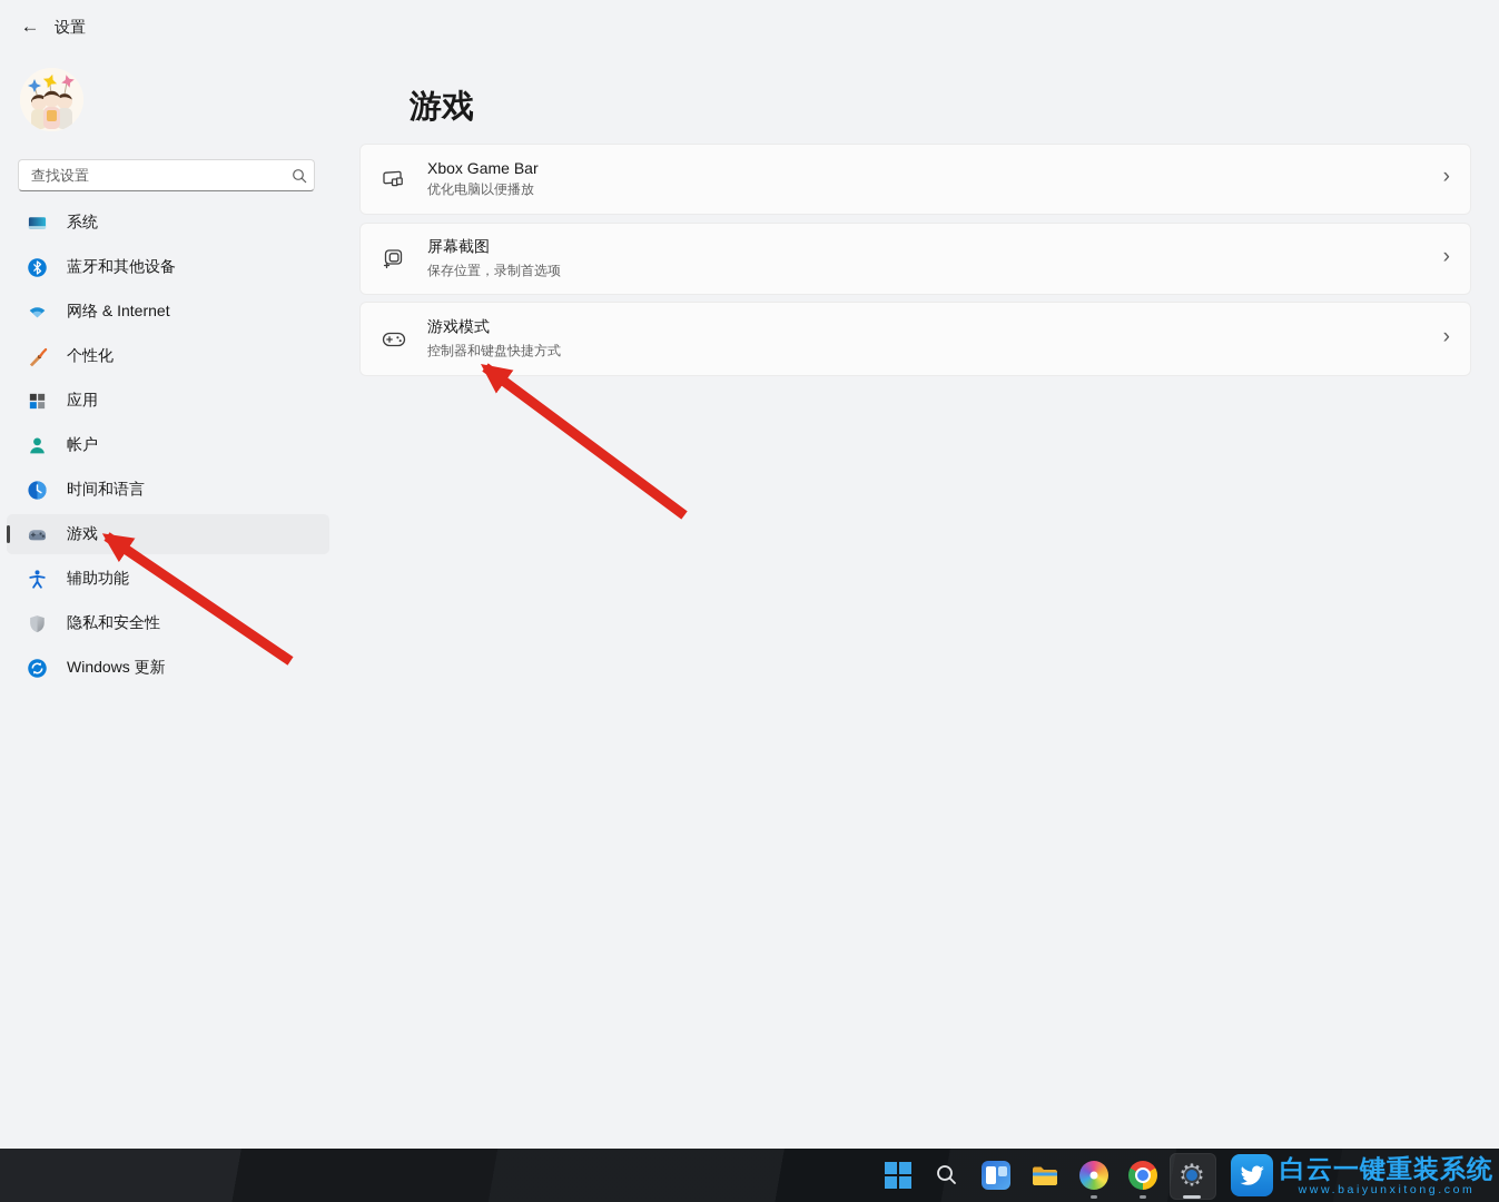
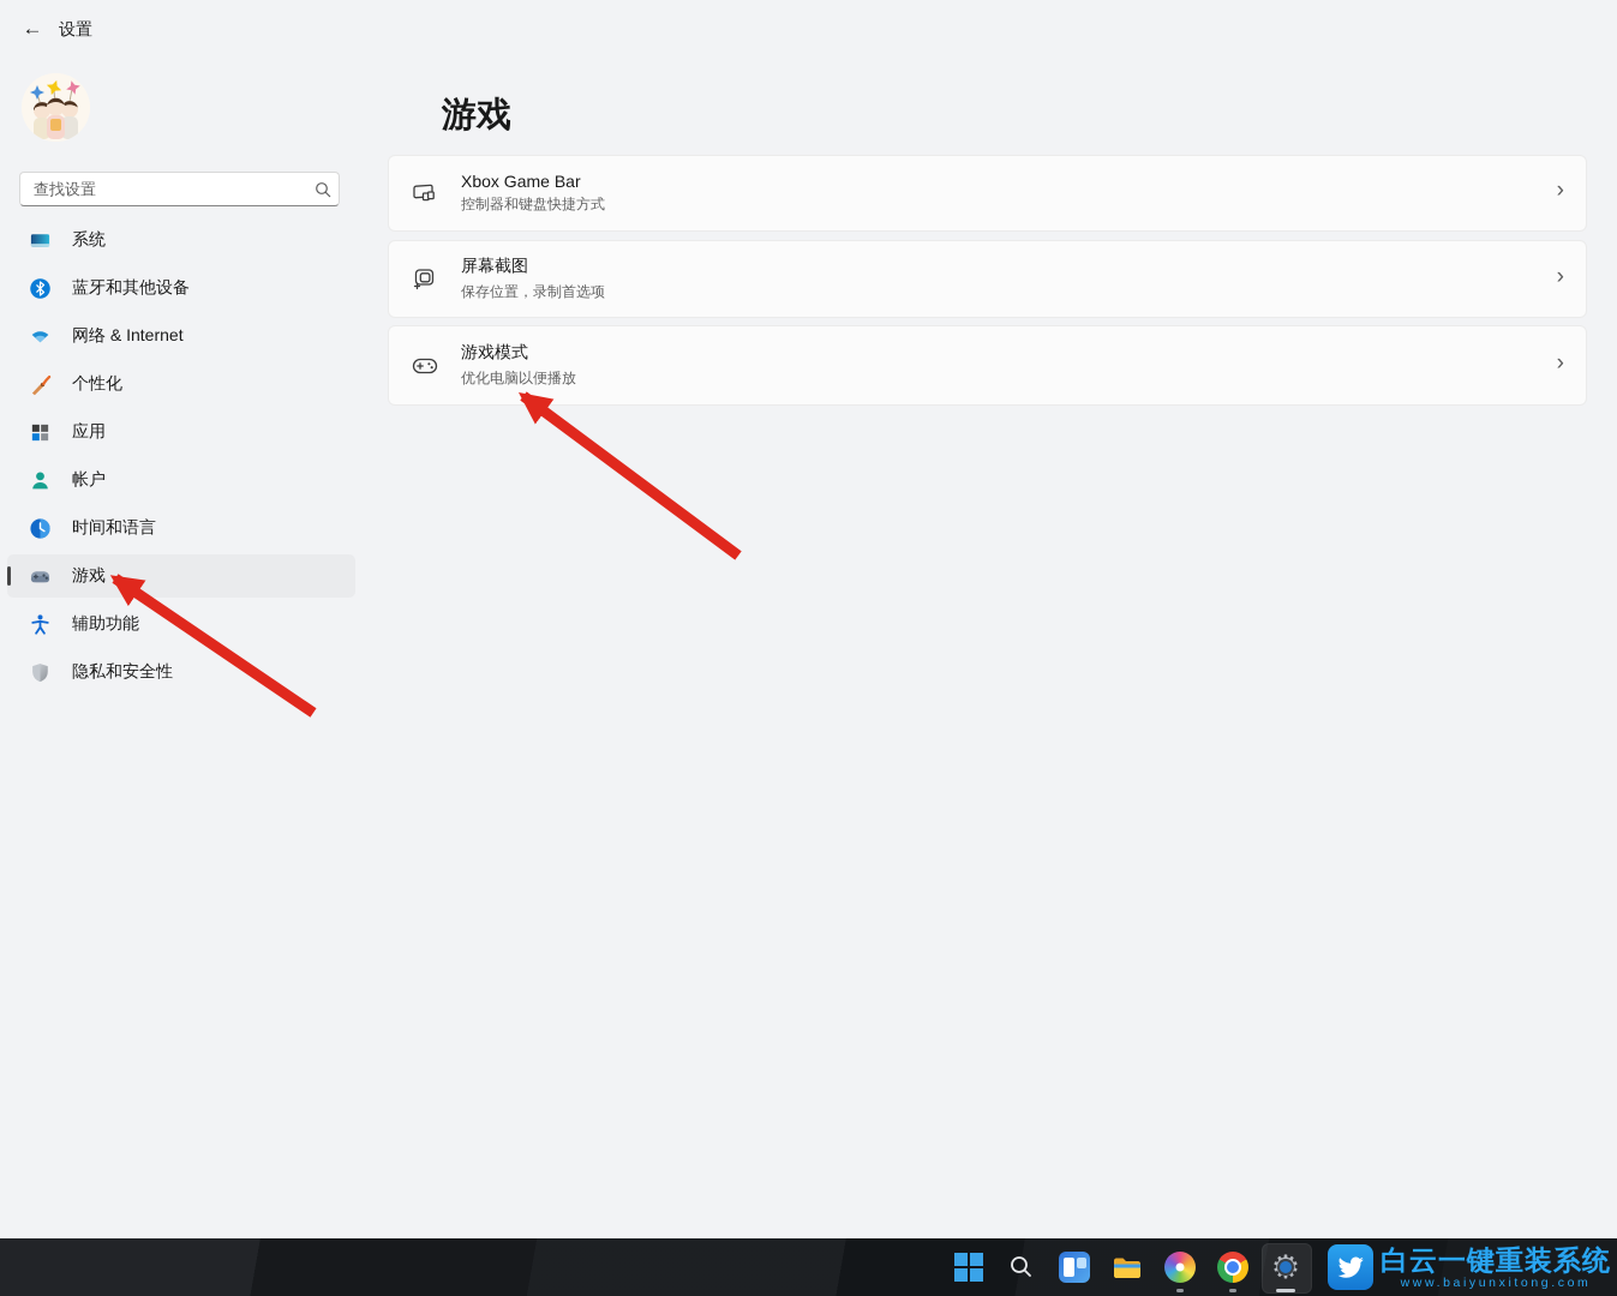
  ←
  设置
  查找设置
  系统
  蓝牙和其他设备
  网络 & Internet
  个性化
  应用
  帐户
  时间和语言
  游戏
  辅助功能
  隐私和安全性
- Windows 更新
  游戏
  Xbox Game Bar
- 优化电脑以便播放
+ 控制器和键盘快捷方式
  ›
  屏幕截图
  保存位置，录制首选项
  ›
  游戏模式
- 控制器和键盘快捷方式
+ 优化电脑以便播放
  ›
  白云一键重装系统
  www.baiyunxitong.com
